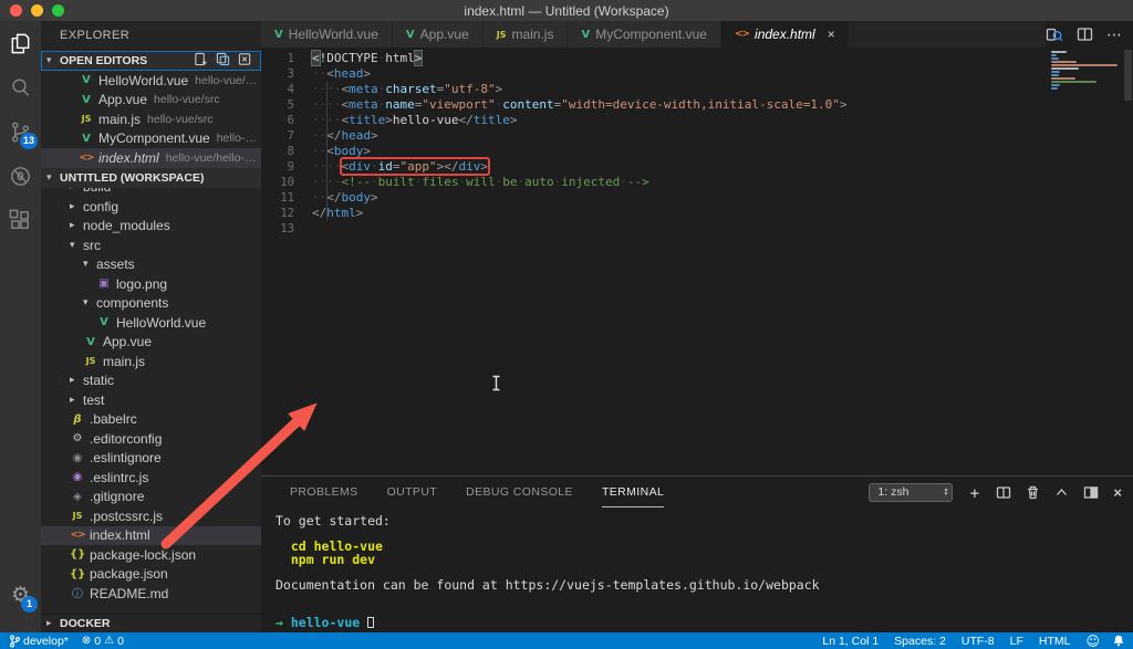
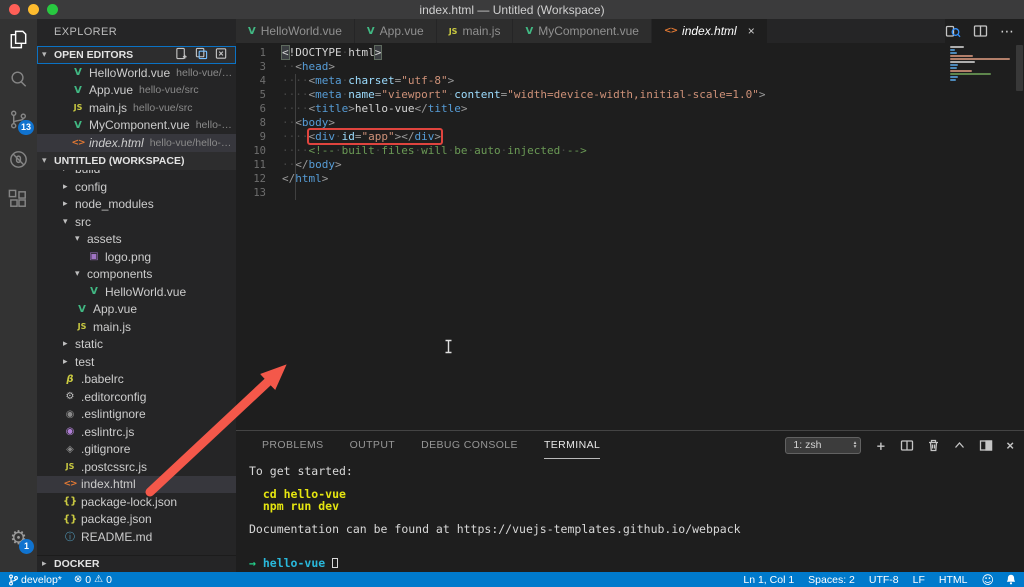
  index.html — Untitled (Workspace)
  13
  ⚙
  1
  EXPLORER
  ▾
  OPEN EDITORS
  V
  HelloWorld.vue
  hello-vue/src
  V
  App.vue
  hello-vue/src
  JS
  main.js
  hello-vue/src
  V
  MyComponent.vue
  hello-vu
  <>
  index.html
  hello-vue/hello-vue
  ▾
  UNTITLED (WORKSPACE)
  ▸
  config
  ▸
  node_modules
  ▾
  src
  ▾
  assets
  ▣
  logo.png
  ▾
  components
  V
  HelloWorld.vue
  V
  App.vue
  JS
  main.js
  ▸
  static
  ▸
  test
  β
  .babelrc
  ⚙
  .editorconfig
  ◉
  .eslintignore
  ◉
  .eslintrc.js
  ◈
  .gitignore
  JS
  .postcssrc.js
  <>
  index.html
  {}
  package-lock.json
  {}
  package.json
  ⓘ
  README.md
  ▸
  DOCKER
  V
  HelloWorld.vue
  V
  App.vue
  JS
  main.js
  V
  MyComponent.vue
  <>
  index.html
  ×
  ⋯
  1
  <!DOCTYPE·html>
  3
  ··<head>
  4
  ····<meta·charset="utf-8">
  5
  ····<meta·name="viewport"·content="width=device-width,initial-scale=1.0">
  6
  ····<title>hello-vue</title>
- 7
- ··</head>
  8
  ··<body>
  9
  ····<div·id="app"></div>
  10
  ····<!--·built·files·will·be·auto·injected·-->
  11
  ··</body>
  12
  </html>
  13
  PROBLEMS
  OUTPUT
  DEBUG CONSOLE
  TERMINAL
  1: zsh
  ＋
  ×
  To get started:
  cd hello-vue
  npm run dev
  Documentation can be found at https://vuejs-templates.github.io/webpack
  → hello-vue
  develop*
  ⊗
  0
  ⚠
  0
  Ln 1, Col 1
  Spaces: 2
  UTF-8
  LF
  HTML
  ☺
